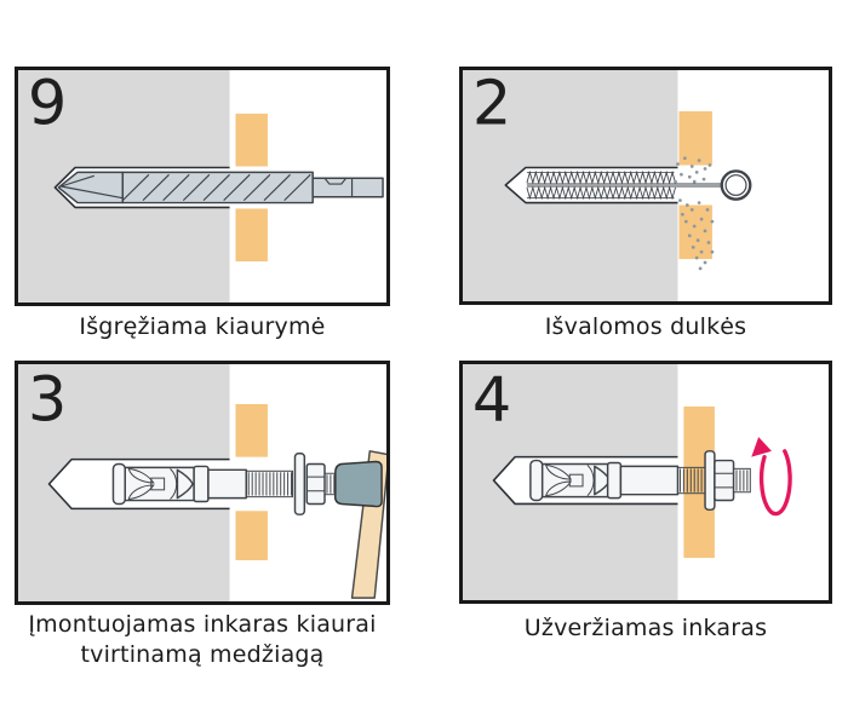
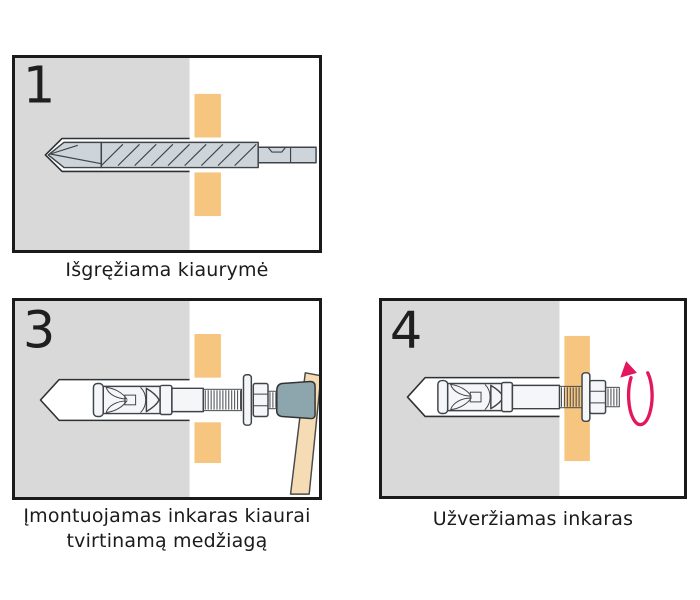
- 9
+ 1
- 2
  3
  4
  Išgręžiama kiaurymė
- Išvalomos dulkės
  Įmontuojamas inkaras kiaurai
  tvirtinamą medžiagą
  Užveržiamas inkaras
